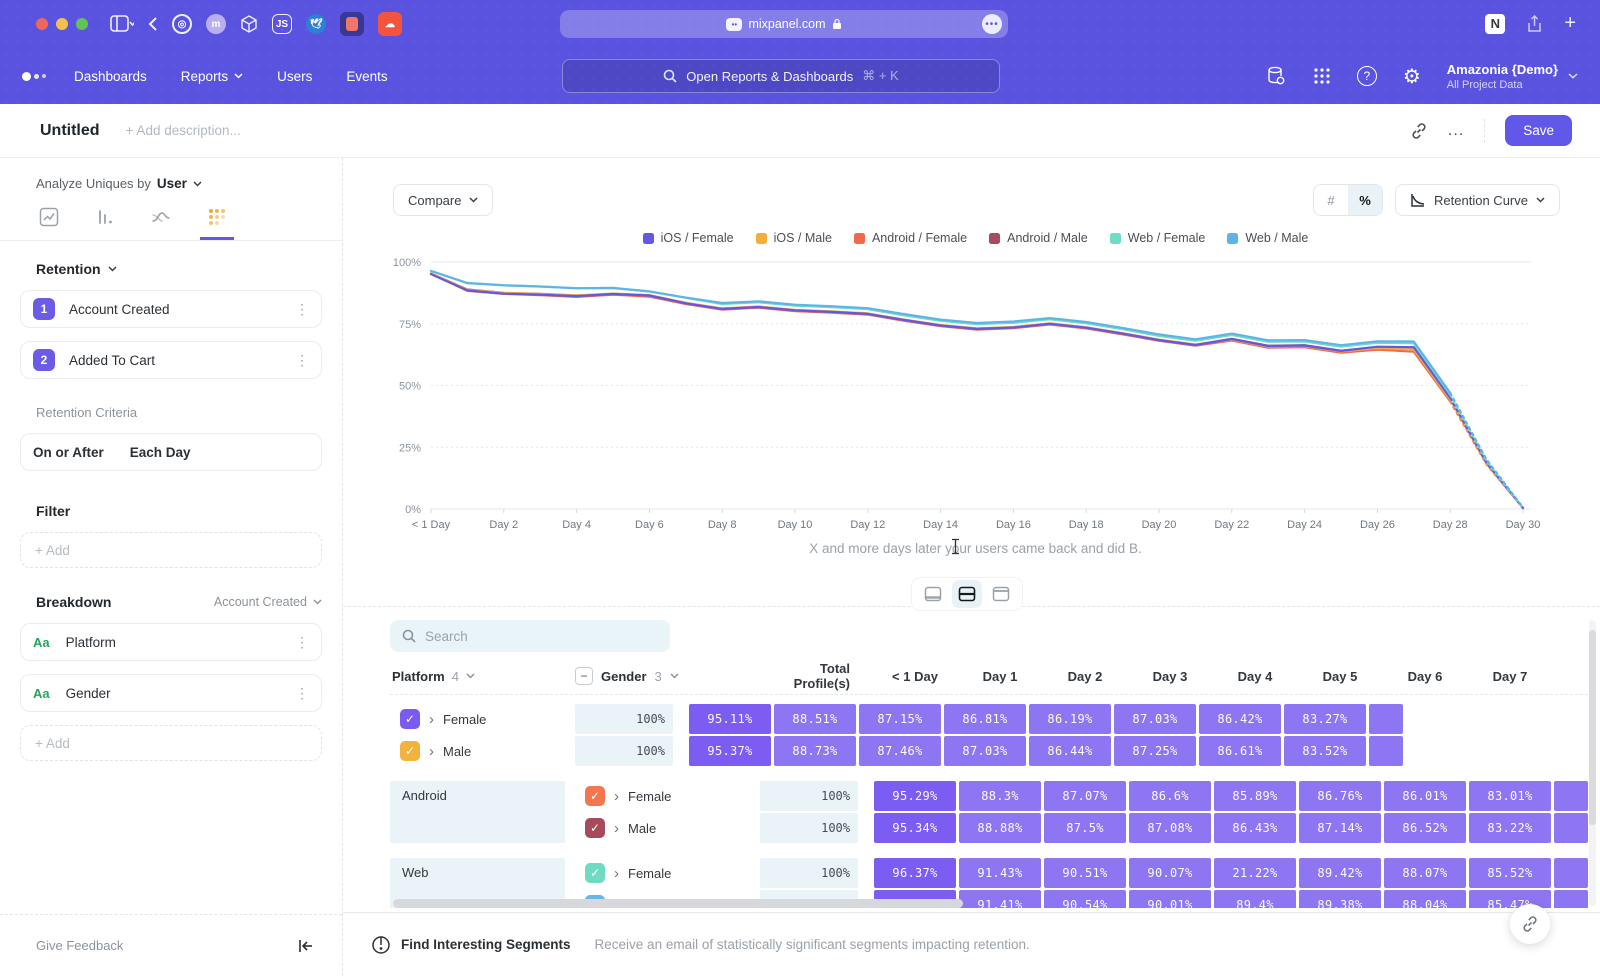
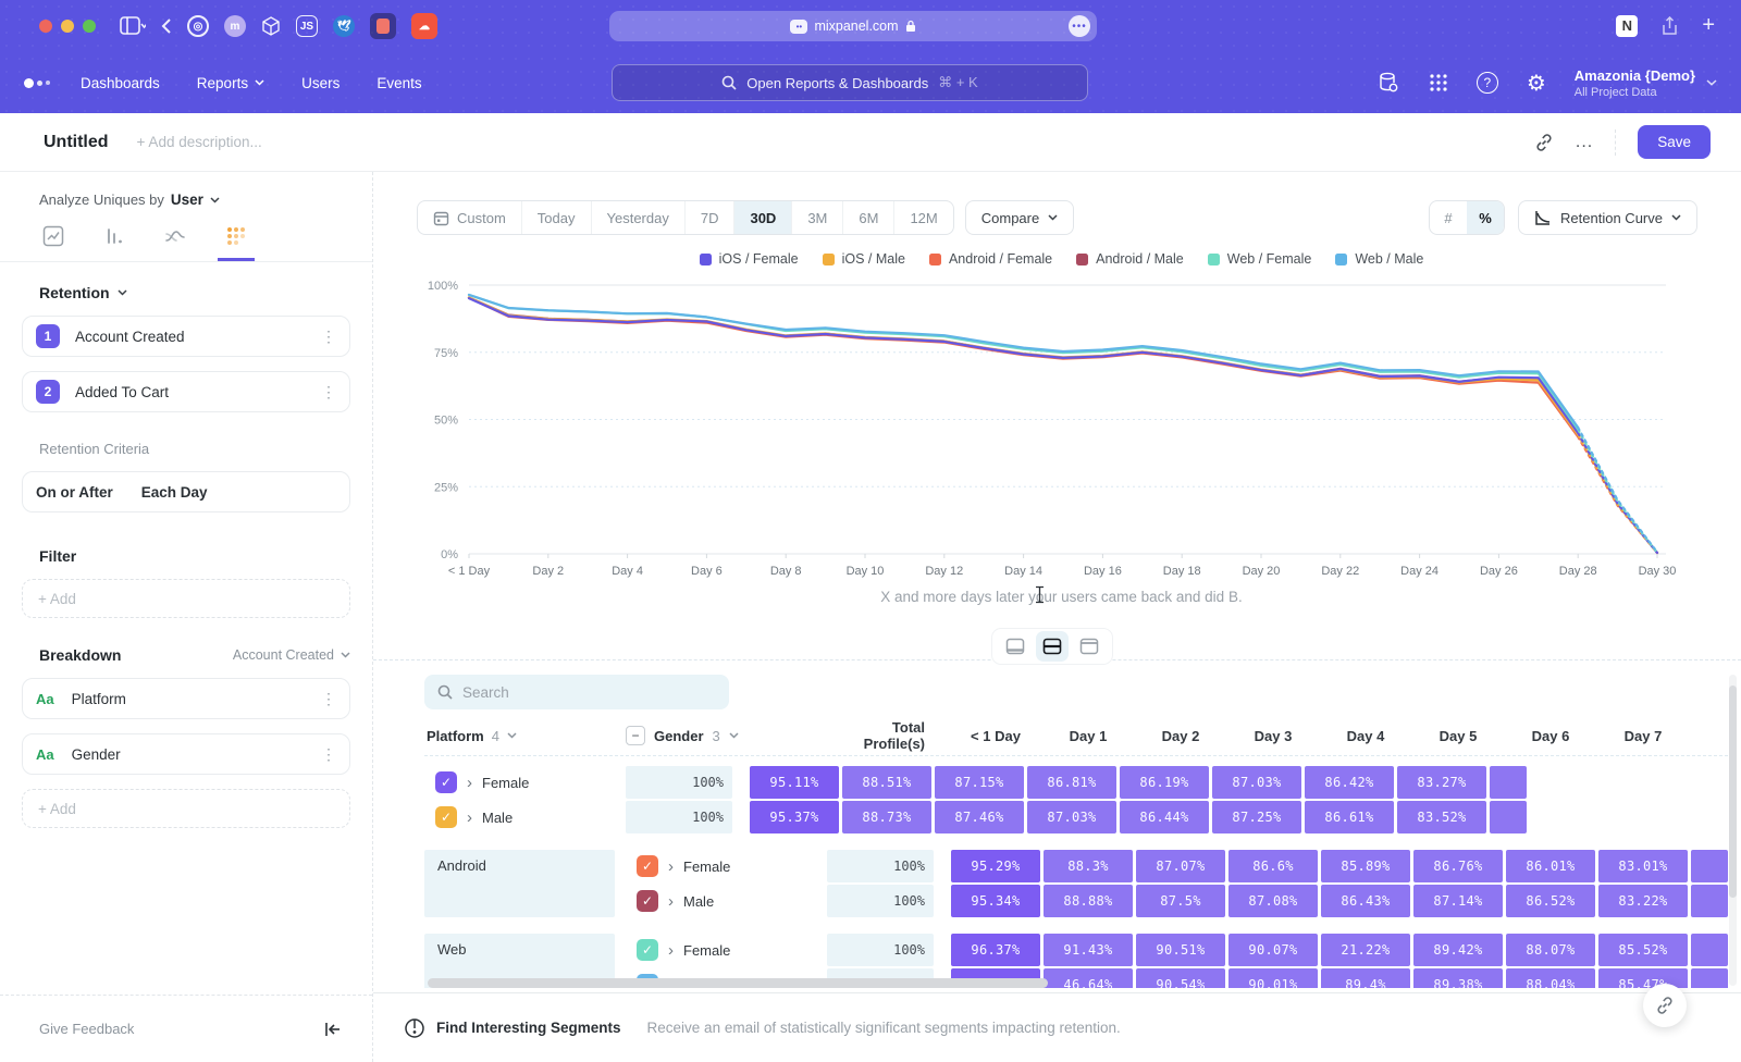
  ◎
  m
  JS
  🕊
  ☁
  ••
  mixpanel.com
  •••
  N
  +
  Dashboards
  Reports
  Users
  Events
  Open Reports & Dashboards
  ⌘ + K
  ?
  ⚙
  Amazonia {Demo}
  All Project Data
  Untitled
  + Add description...
  ...
  Save
  Analyze Uniques by
  User
  Retention
  1
  Account Created
  ⋮
  2
  Added To Cart
  ⋮
  Retention Criteria
  On or After
  Each Day
  Filter
  + Add
  Breakdown
  Account Created
  Aa
  Platform
  ⋮
  Aa
  Gender
  ⋮
  + Add
  Give Feedback
+ Custom
+ Today
+ Yesterday
+ 7D
+ 30D
+ 3M
+ 6M
+ 12M
  Compare
  #
  %
  Retention Curve
  iOS / Female
  iOS / Male
  Android / Female
  Android / Male
  Web / Female
  Web / Male
  0%
  25%
  50%
  75%
  100%
  < 1 Day
  Day 2
  Day 4
  Day 6
  Day 8
  Day 10
  Day 12
  Day 14
  Day 16
  Day 18
  Day 20
  Day 22
  Day 24
  Day 26
  Day 28
  Day 30
  X and more days later yur users came back and did B.
  Search
  Platform
  4
  −
  Gender
  3
  Total Profile(s)
  < 1 Day
  Day 1
  Day 2
  Day 3
  Day 4
  Day 5
  Day 6
  Day 7
  ✓
  ›
  Female
  100%
  95.11%
  88.51%
  87.15%
  86.81%
  86.19%
  87.03%
  86.42%
  83.27%
  ✓
  ›
  Male
  100%
  95.37%
  88.73%
  87.46%
  87.03%
  86.44%
  87.25%
  86.61%
  83.52%
  Android
  ✓
  ›
  Female
  100%
  95.29%
  88.3%
  87.07%
  86.6%
  85.89%
  86.76%
  86.01%
  83.01%
  ✓
  ›
  Male
  100%
  95.34%
  88.88%
  87.5%
  87.08%
  86.43%
  87.14%
  86.52%
  83.22%
  Web
  ✓
  ›
  Female
  100%
  96.37%
  91.43%
  90.51%
  90.07%
  21.22%
  89.42%
  88.07%
  85.52%
- 91.41%
+ 46.64%
  90.54%
  90.01%
  89.4%
  89.38%
  88.04%
  Find Interesting Segments
  Receive an email of statistically significant segments impacting retention.
